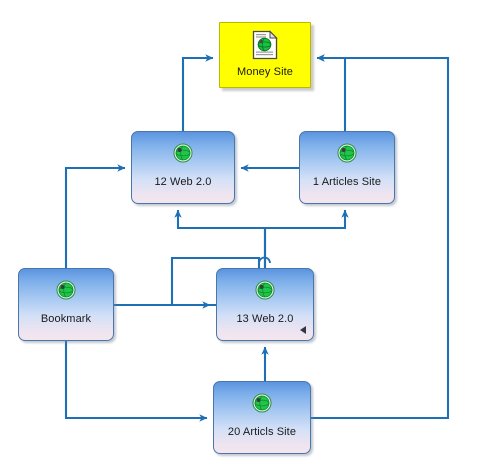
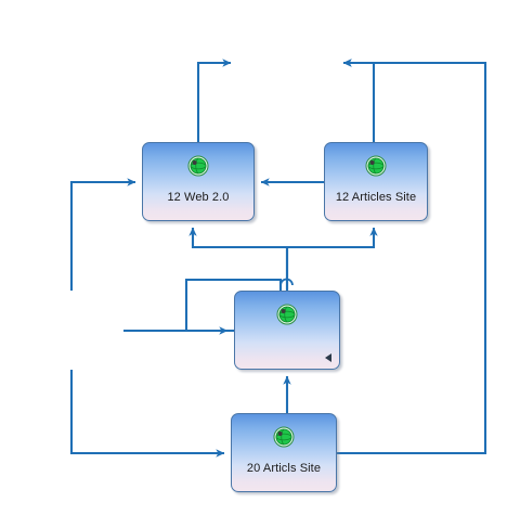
- Money Site
  12 Web 2.0
- 1 Articles Site
+ 12 Articles Site
- Bookmark
- 13 Web 2.0
  20 Articls Site
